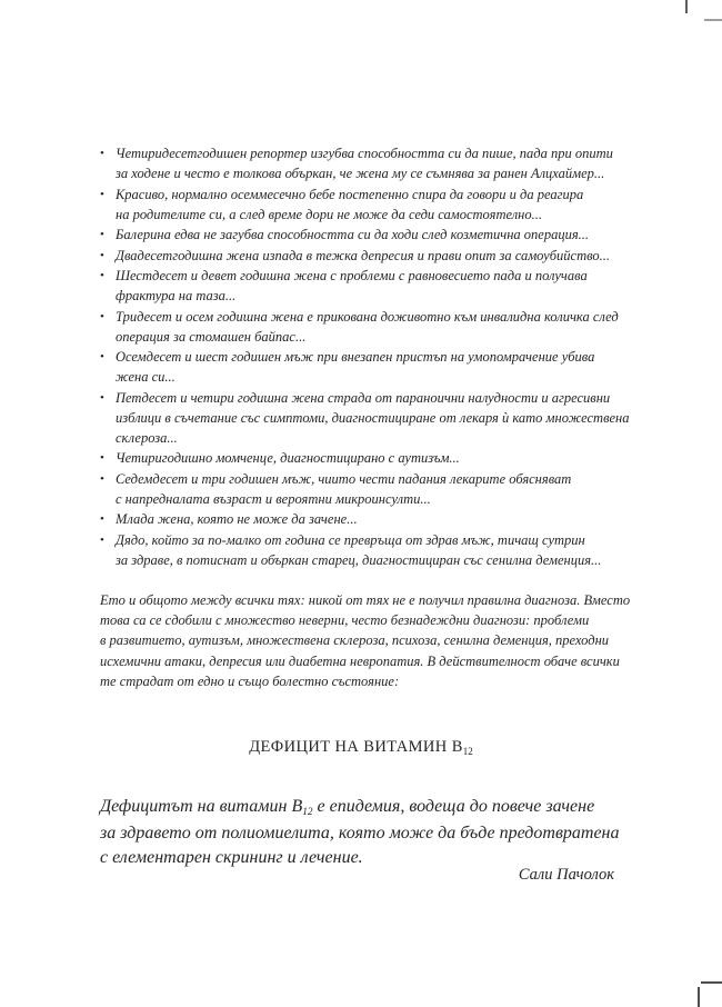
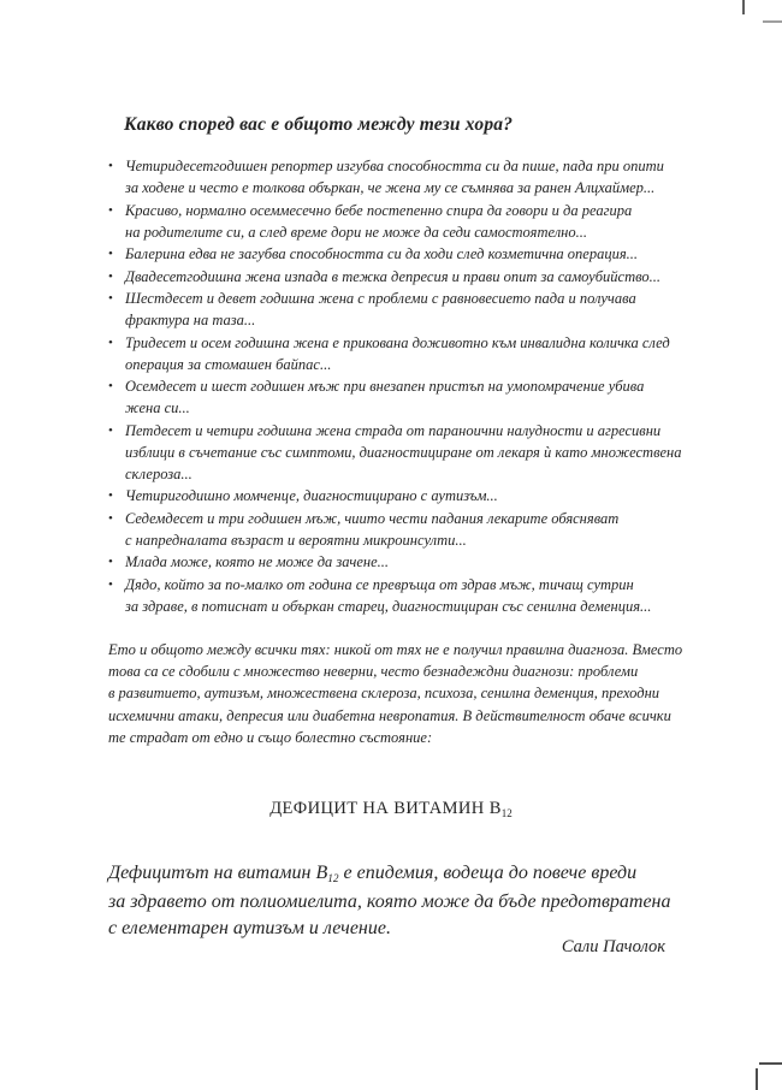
+ Какво според вас е общото между тези хора?
  •
  Четиридесетгодишен репортер изгубва способността си да пише, пада при опити
  за ходене и често е толкова объркан, че жена му се съмнява за ранен Алцхаймер...
  •
  Красиво, нормално осеммесечно бебе постепенно спира да говори и да реагира
  на родителите си, а след време дори не може да седи самостоятелно...
  •
  Балерина едва не загубва способността си да ходи след козметична операция...
  •
  Двадесетгодишна жена изпада в тежка депресия и прави опит за самоубийство...
  •
  Шестдесет и девет годишна жена с проблеми с равновесието пада и получава
  фрактура на таза...
  •
  Тридесет и осем годишна жена е прикована доживотно към инвалидна количка след
  операция за стомашен байпас...
  •
  Осемдесет и шест годишен мъж при внезапен пристъп на умопомрачение убива
  жена си...
  •
  Петдесет и четири годишна жена страда от параноични налудности и агресивни
  изблици в съчетание със симптоми, диагностициране от лекаря ѝ като множествена
  склероза...
  •
  Четиригодишно момченце, диагностицирано с аутизъм...
  •
  Седемдесет и три годишен мъж, чиито чести падания лекарите обясняват
  с напредналата възраст и вероятни микроинсулти...
  •
- Млада жена, която не може да зачене...
+ Млада може, която не може да зачене...
  •
  Дядо, който за по-малко от година се превръща от здрав мъж, тичащ сутрин
  за здраве, в потиснат и объркан старец, диагностициран със сенилна деменция...
  Ето и общото между всички тях: никой от тях не е получил правилна диагноза. Вместо
  това са се сдобили с множество неверни, често безнадеждни диагнози: проблеми
  в развитието, аутизъм, множествена склероза, психоза, сенилна деменция, преходни
  исхемични атаки, депресия или диабетна невропатия. В действителност обаче всички
  те страдат от едно и също болестно състояние:
  ДЕФИЦИТ НА ВИТАМИН В12
- Дефицитът на витамин В12 е епидемия, водеща до повече зачене
+ Дефицитът на витамин В12 е епидемия, водеща до повече вреди
  за здравето от полиомиелита, която може да бъде предотвратена
- с елементарен скрининг и лечение.
+ с елементарен аутизъм и лечение.
  Сали Пачолок
